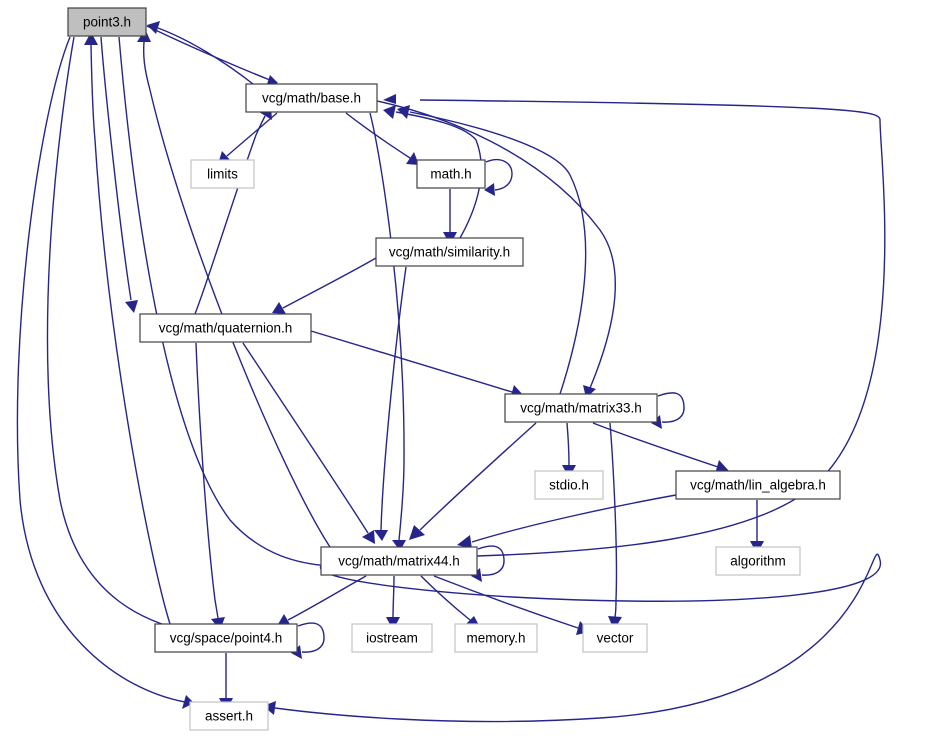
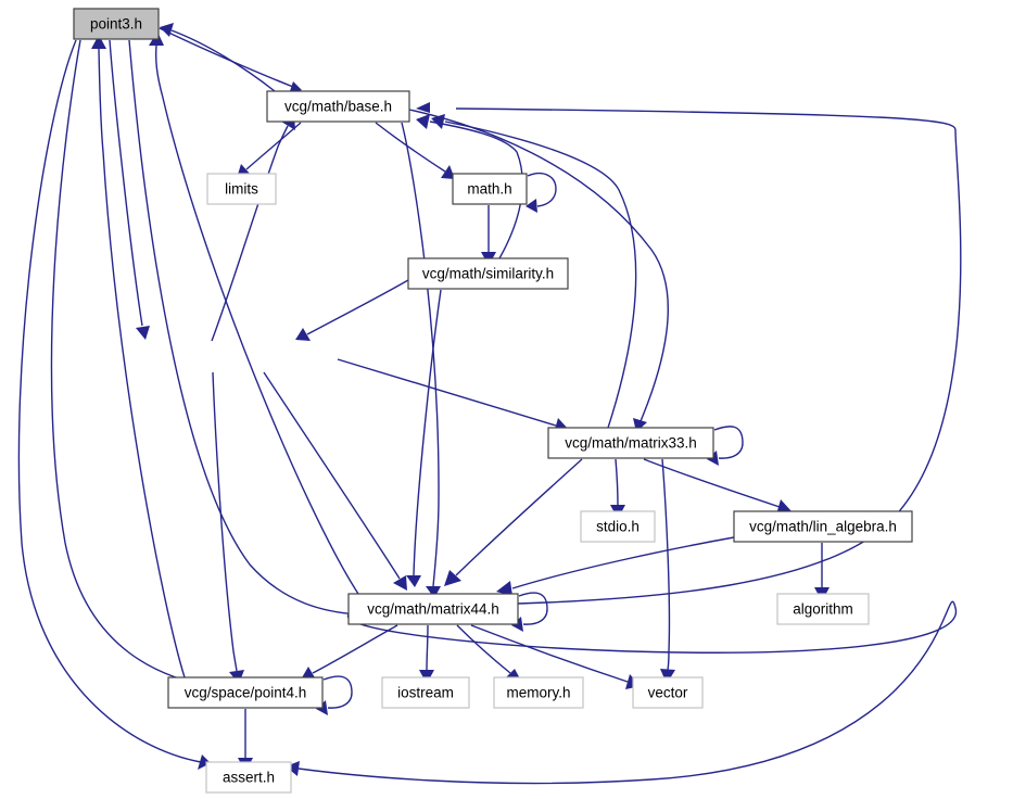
  point3.h
  vcg/math/base.h
  limits
  math.h
  vcg/math/similarity.h
- vcg/math/quaternion.h
  vcg/math/matrix33.h
  stdio.h
  vcg/math/lin_algebra.h
  vcg/math/matrix44.h
  algorithm
  vcg/space/point4.h
  iostream
  memory.h
  vector
  assert.h
